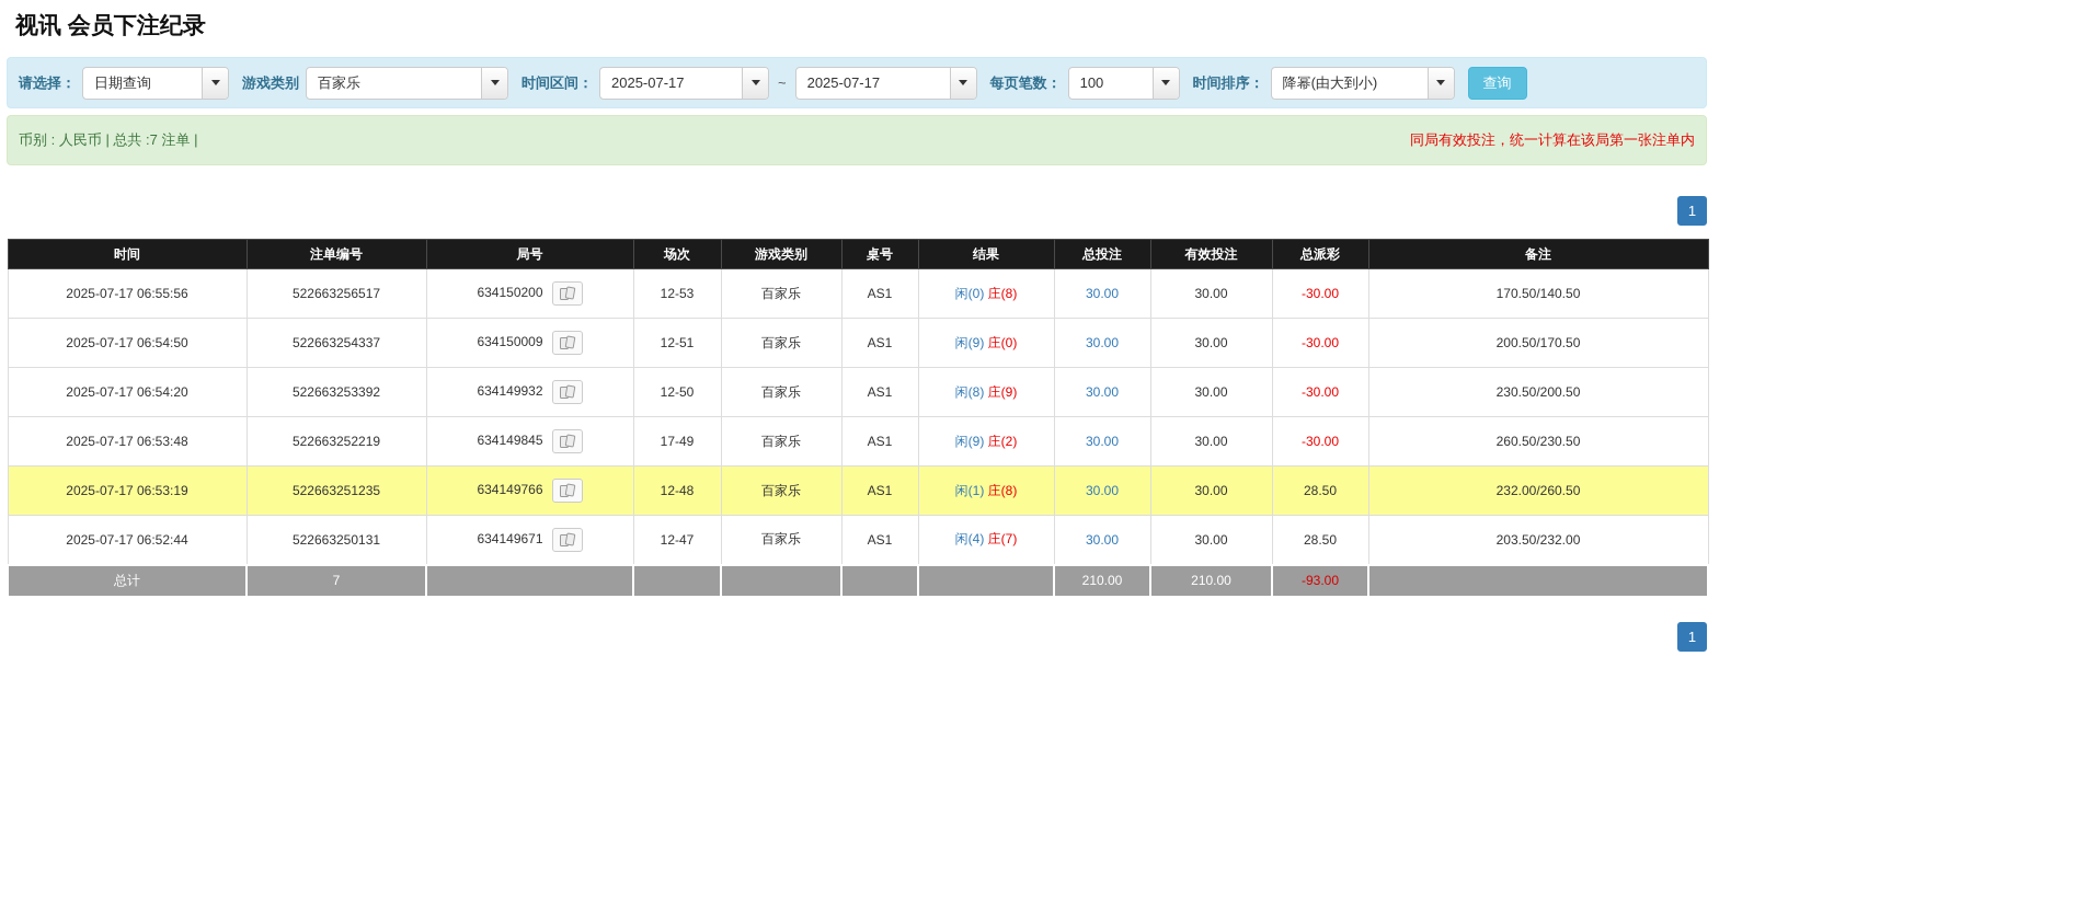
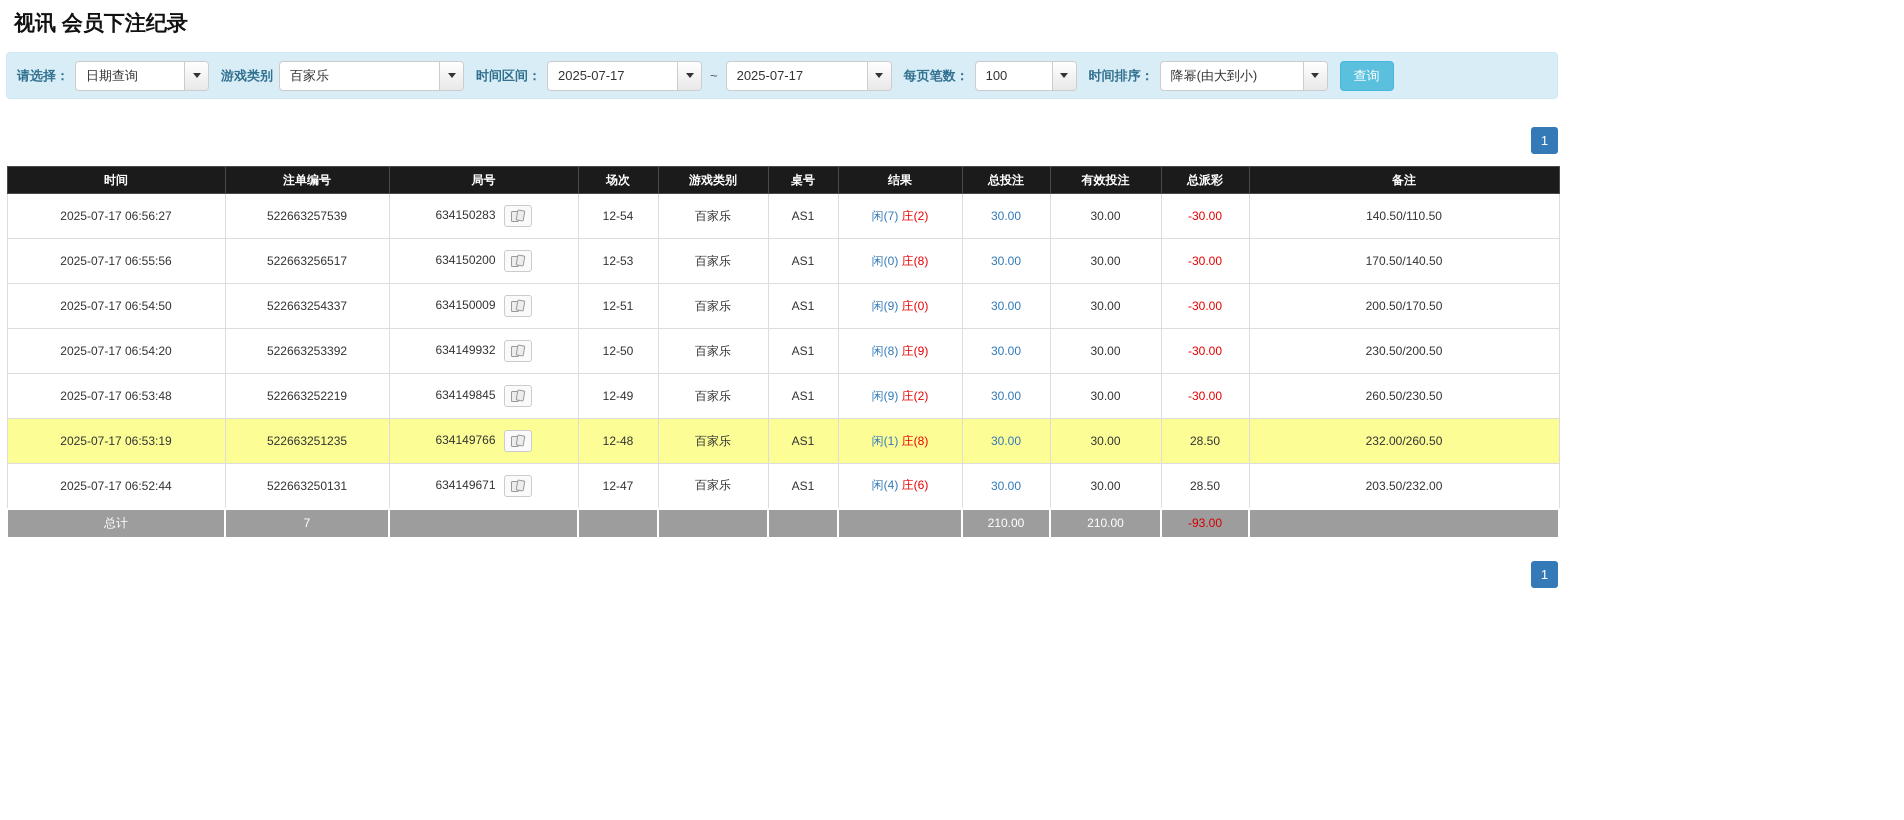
  视讯 会员下注纪录
  请选择：
  日期查询
  游戏类别
  百家乐
  时间区间：
  2025-07-17
  ~
  2025-07-17
  每页笔数：
  100
  时间排序：
  降幂(由大到小)
  查询
- 币别 : 人民币 | 总共 :7 注单 |
- 同局有效投注，统一计算在该局第一张注单内
  1
  时间	注单编号	局号	场次	游戏类别	桌号	结果	总投注	有效投注	总派彩	备注
+ 2025-07-17 06:56:27	522663257539	634150283	12-54	百家乐	AS1	闲(7) 庄(2)	30.00	30.00	-30.00	140.50/110.50
  2025-07-17 06:55:56	522663256517	634150200	12-53	百家乐	AS1	闲(0) 庄(8)	30.00	30.00	-30.00	170.50/140.50
  2025-07-17 06:54:50	522663254337	634150009	12-51	百家乐	AS1	闲(9) 庄(0)	30.00	30.00	-30.00	200.50/170.50
  2025-07-17 06:54:20	522663253392	634149932	12-50	百家乐	AS1	闲(8) 庄(9)	30.00	30.00	-30.00	230.50/200.50
- 2025-07-17 06:53:48	522663252219	634149845	17-49	百家乐	AS1	闲(9) 庄(2)	30.00	30.00	-30.00	260.50/230.50
+ 2025-07-17 06:53:48	522663252219	634149845	12-49	百家乐	AS1	闲(9) 庄(2)	30.00	30.00	-30.00	260.50/230.50
  2025-07-17 06:53:19	522663251235	634149766	12-48	百家乐	AS1	闲(1) 庄(8)	30.00	30.00	28.50	232.00/260.50
- 2025-07-17 06:52:44	522663250131	634149671	12-47	百家乐	AS1	闲(4) 庄(7)	30.00	30.00	28.50	203.50/232.00
+ 2025-07-17 06:52:44	522663250131	634149671	12-47	百家乐	AS1	闲(4) 庄(6)	30.00	30.00	28.50	203.50/232.00
  总计	7						210.00	210.00	-93.00
  1
